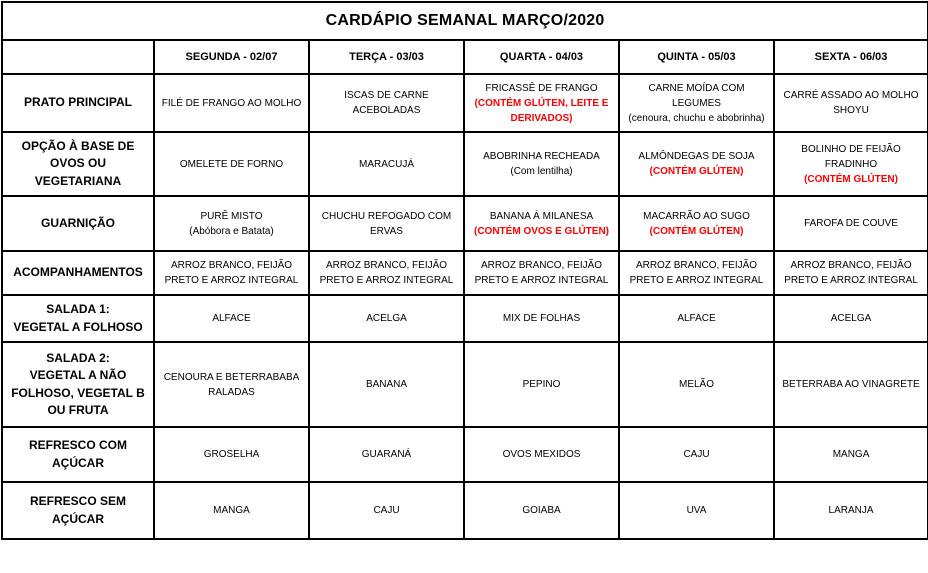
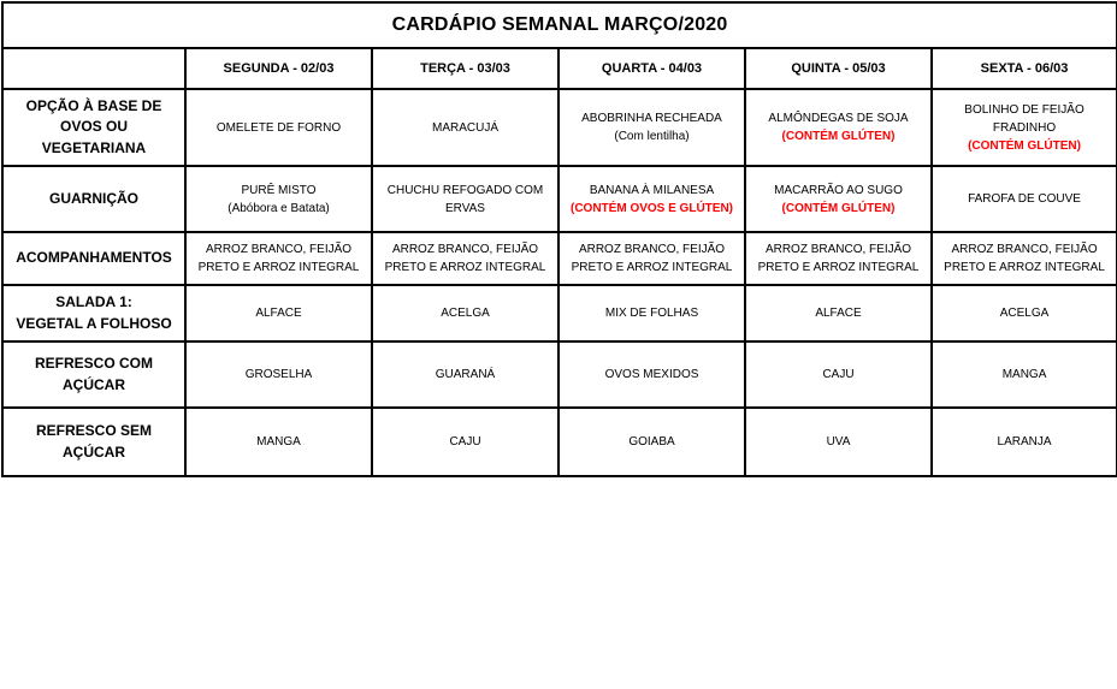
  CARDÁPIO SEMANAL MARÇO/2020
- 	SEGUNDA - 02/07	TERÇA - 03/03	QUARTA - 04/03	QUINTA - 05/03	SEXTA - 06/03
+ 	SEGUNDA - 02/03	TERÇA - 03/03	QUARTA - 04/03	QUINTA - 05/03	SEXTA - 06/03
- PRATO PRINCIPAL	FILÉ DE FRANGO AO MOLHO	ISCAS DE CARNE ACEBOLADAS	FRICASSÊ DE FRANGO (CONTÉM GLÚTEN, LEITE E DERIVADOS)	CARNE MOÍDA COM LEGUMES (cenoura, chuchu e abobrinha)	CARRÉ ASSADO AO MOLHO SHOYU
  OPÇÃO À BASE DE OVOS OU VEGETARIANA	OMELETE DE FORNO	MARACUJÁ	ABOBRINHA RECHEADA (Com lentilha)	ALMÔNDEGAS DE SOJA (CONTÉM GLÚTEN)	BOLINHO DE FEIJÃO FRADINHO (CONTÉM GLÚTEN)
  GUARNIÇÃO	PURÊ MISTO (Abóbora e Batata)	CHUCHU REFOGADO COM ERVAS	BANANA À MILANESA (CONTÉM OVOS E GLÚTEN)	MACARRÃO AO SUGO (CONTÉM GLÚTEN)	FAROFA DE COUVE
  ACOMPANHAMENTOS	ARROZ BRANCO, FEIJÃO PRETO E ARROZ INTEGRAL	ARROZ BRANCO, FEIJÃO PRETO E ARROZ INTEGRAL	ARROZ BRANCO, FEIJÃO PRETO E ARROZ INTEGRAL	ARROZ BRANCO, FEIJÃO PRETO E ARROZ INTEGRAL	ARROZ BRANCO, FEIJÃO PRETO E ARROZ INTEGRAL
  SALADA 1: VEGETAL A FOLHOSO	ALFACE	ACELGA	MIX DE FOLHAS	ALFACE	ACELGA
- SALADA 2: VEGETAL A NÃO FOLHOSO, VEGETAL B OU FRUTA	CENOURA E BETERRABABA RALADAS	BANANA	PEPINO	MELÃO	BETERRABA AO VINAGRETE
  REFRESCO COM AÇÚCAR	GROSELHA	GUARANÁ	OVOS MEXIDOS	CAJU	MANGA
  REFRESCO SEM AÇÚCAR	MANGA	CAJU	GOIABA	UVA	LARANJA
